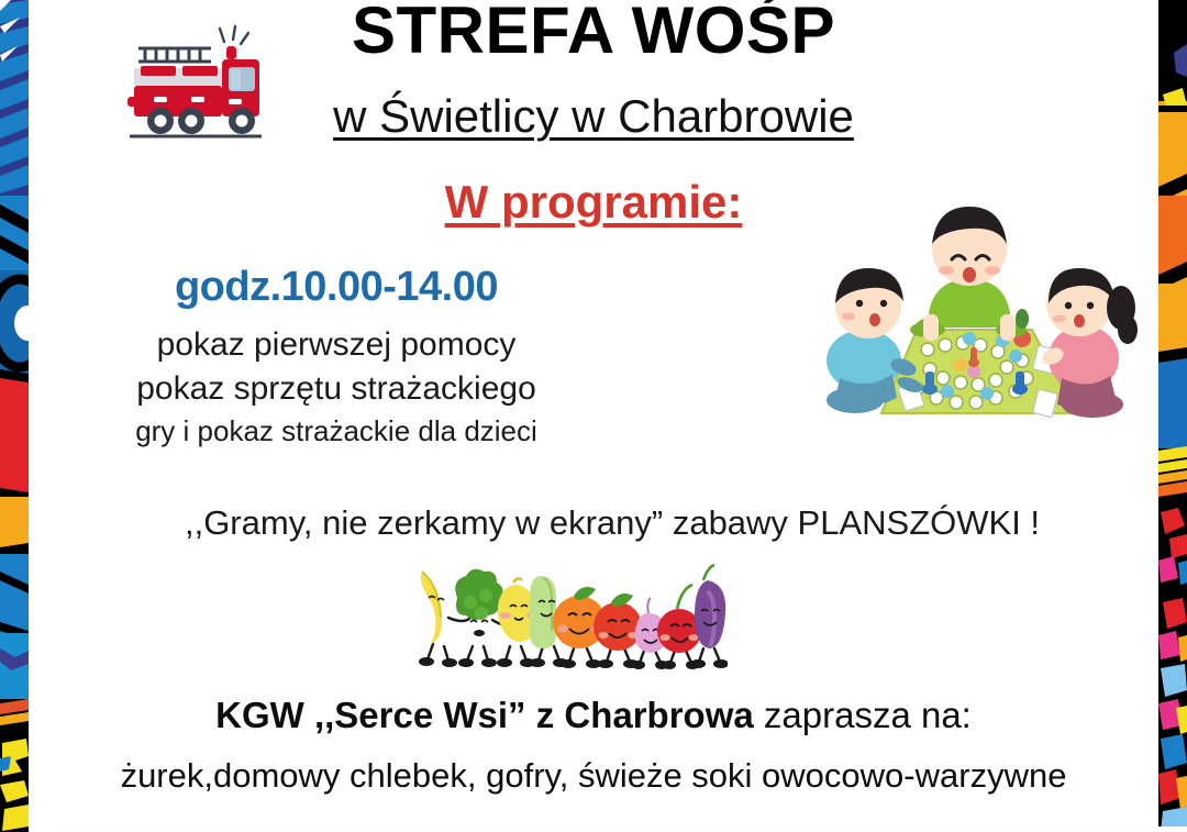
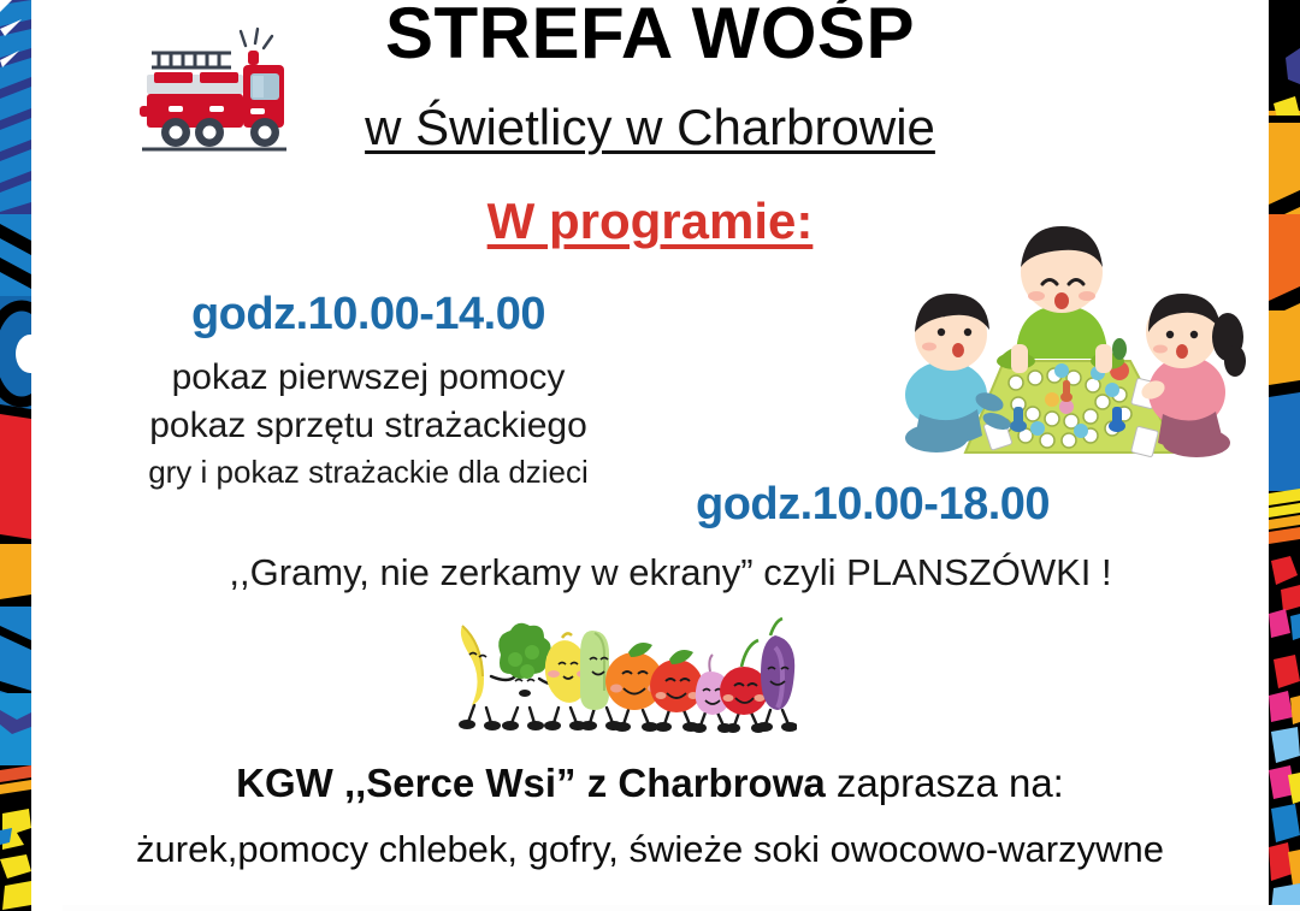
  STREFA WOŚP
  w Świetlicy w Charbrowie
  W programie:
  godz.10.00-14.00
  pokaz pierwszej pomocy
  pokaz sprzętu strażackiego
  gry i pokaz strażackie dla dzieci
+ godz.10.00-18.00
- ,,Gramy, nie zerkamy w ekrany” zabawy PLANSZÓWKI !
+ ,,Gramy, nie zerkamy w ekrany” czyli PLANSZÓWKI !
  KGW ,,Serce Wsi” z Charbrowa zaprasza na:
- żurek,domowy chlebek, gofry, świeże soki owocowo-warzywne
+ żurek,pomocy chlebek, gofry, świeże soki owocowo-warzywne
